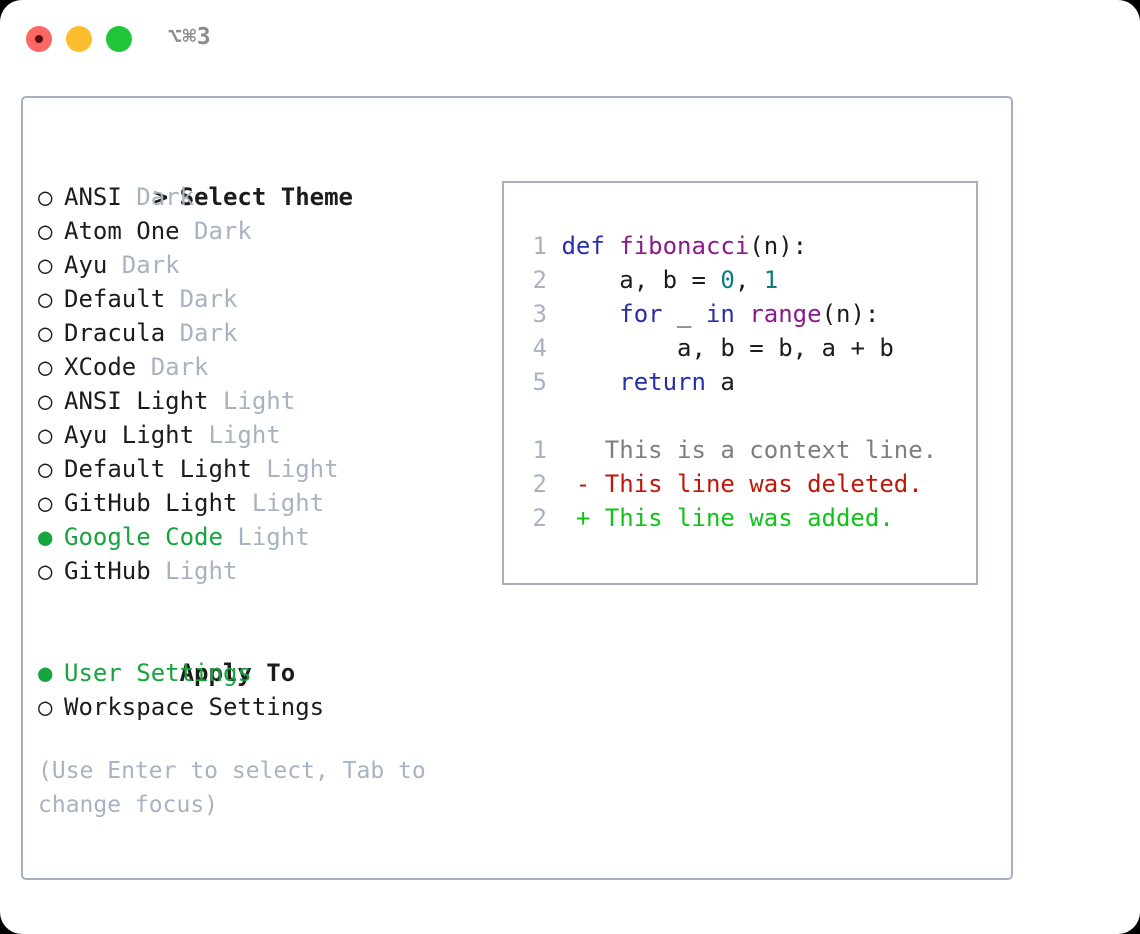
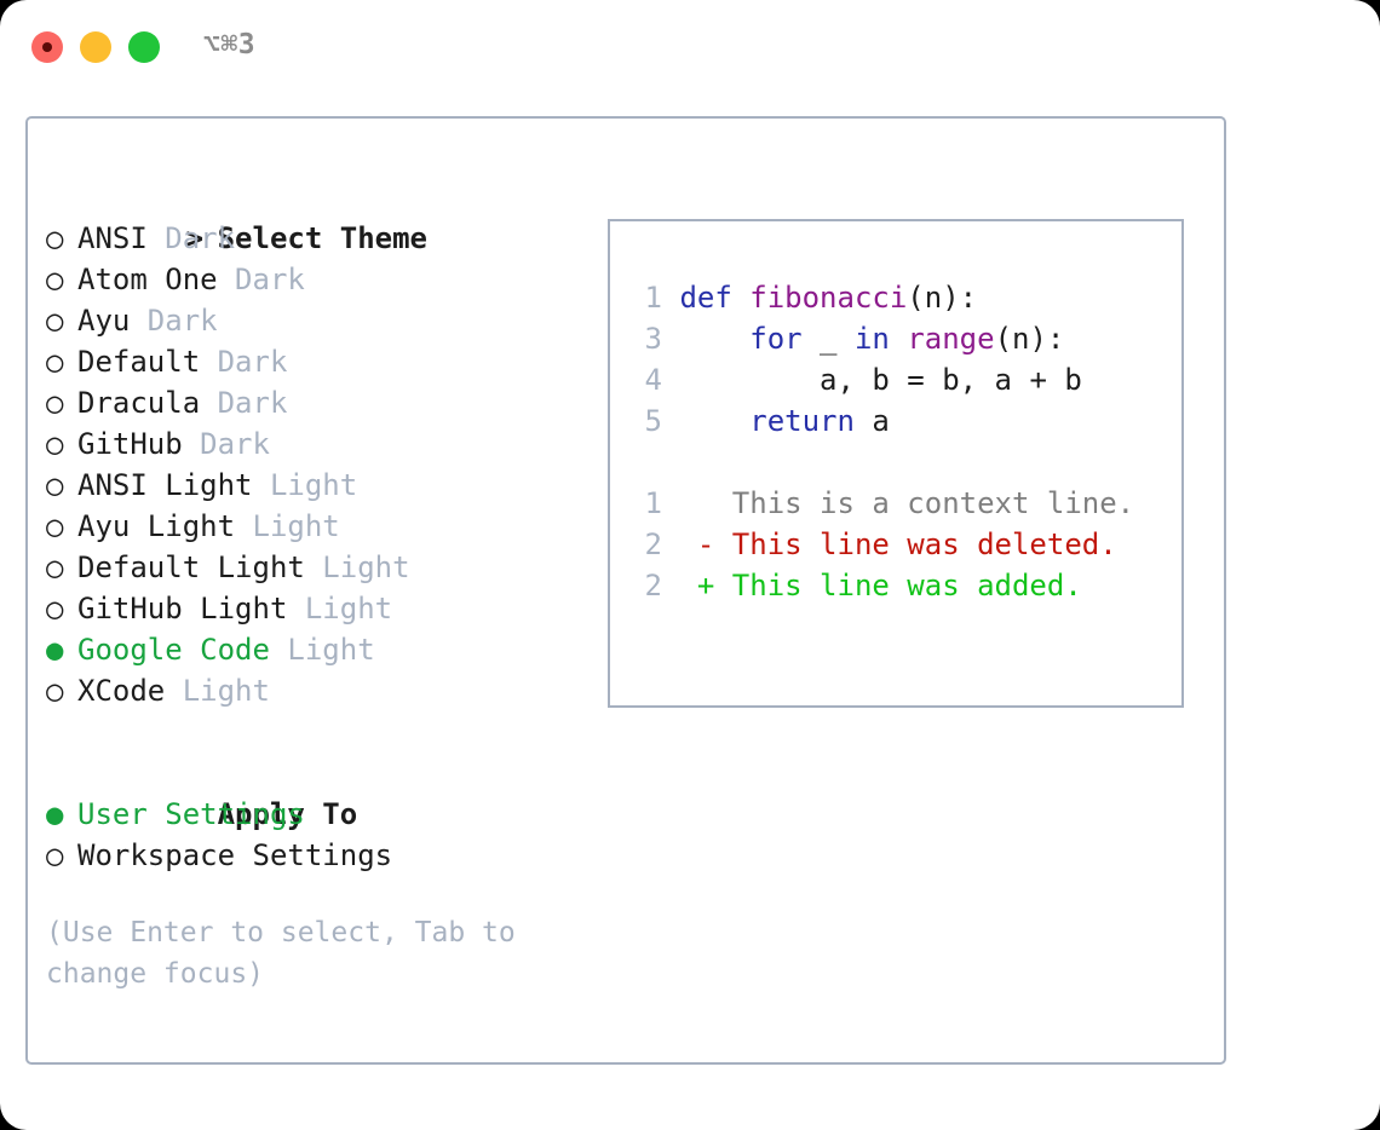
  ⌥⌘3
  > Select Theme
  ○ ANSI Dark
  ○ Atom One Dark
  ○ Ayu Dark
  ○ Default Dark
  ○ Dracula Dark
- ○ XCode Dark
+ ○ GitHub Dark
  ○ ANSI Light Light
  ○ Ayu Light Light
  ○ Default Light Light
  ○ GitHub Light Light
  ● Google Code Light
- ○ GitHub Light
+ ○ XCode Light
  Apply To
  ● User Settings
  ○ Workspace Settings
  (Use Enter to select, Tab to change focus)
  1 def fibonacci(n):
- 2 a, b = 0, 1
  3 for _ in range(n):
  4 a, b = b, a + b
  5 return a
  1 This is a context line.
  2 - This line was deleted.
  2 + This line was added.
